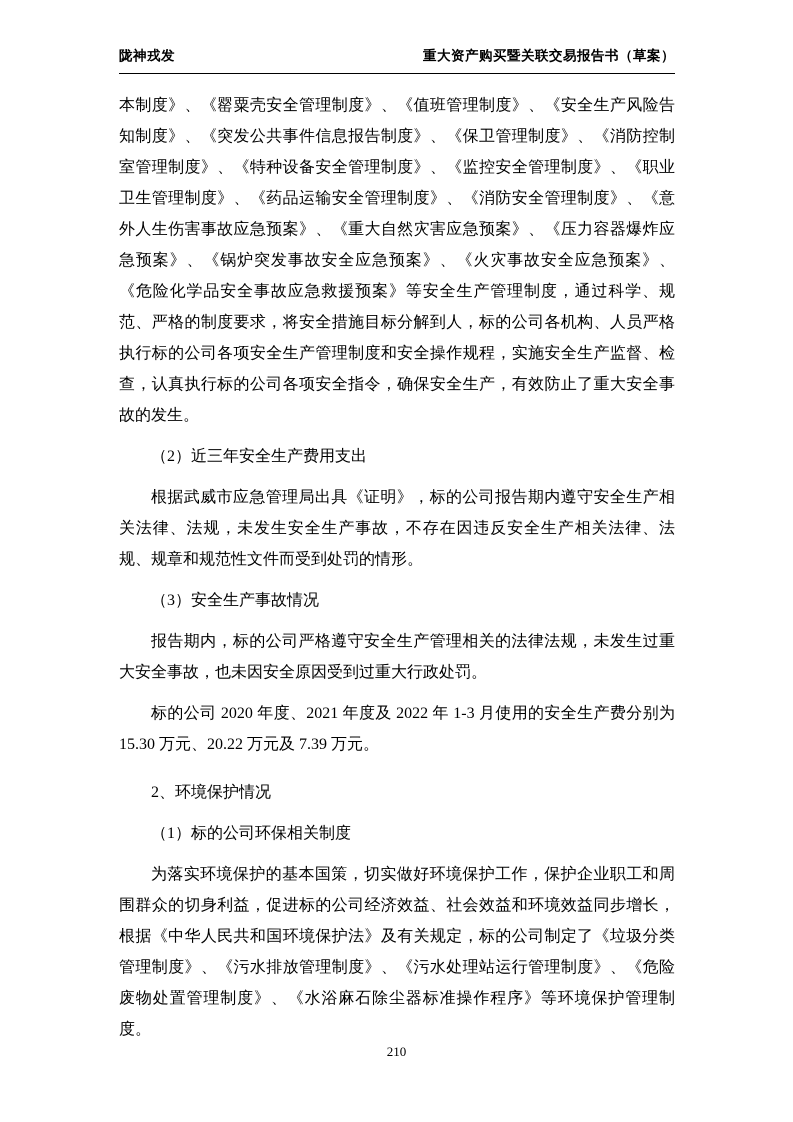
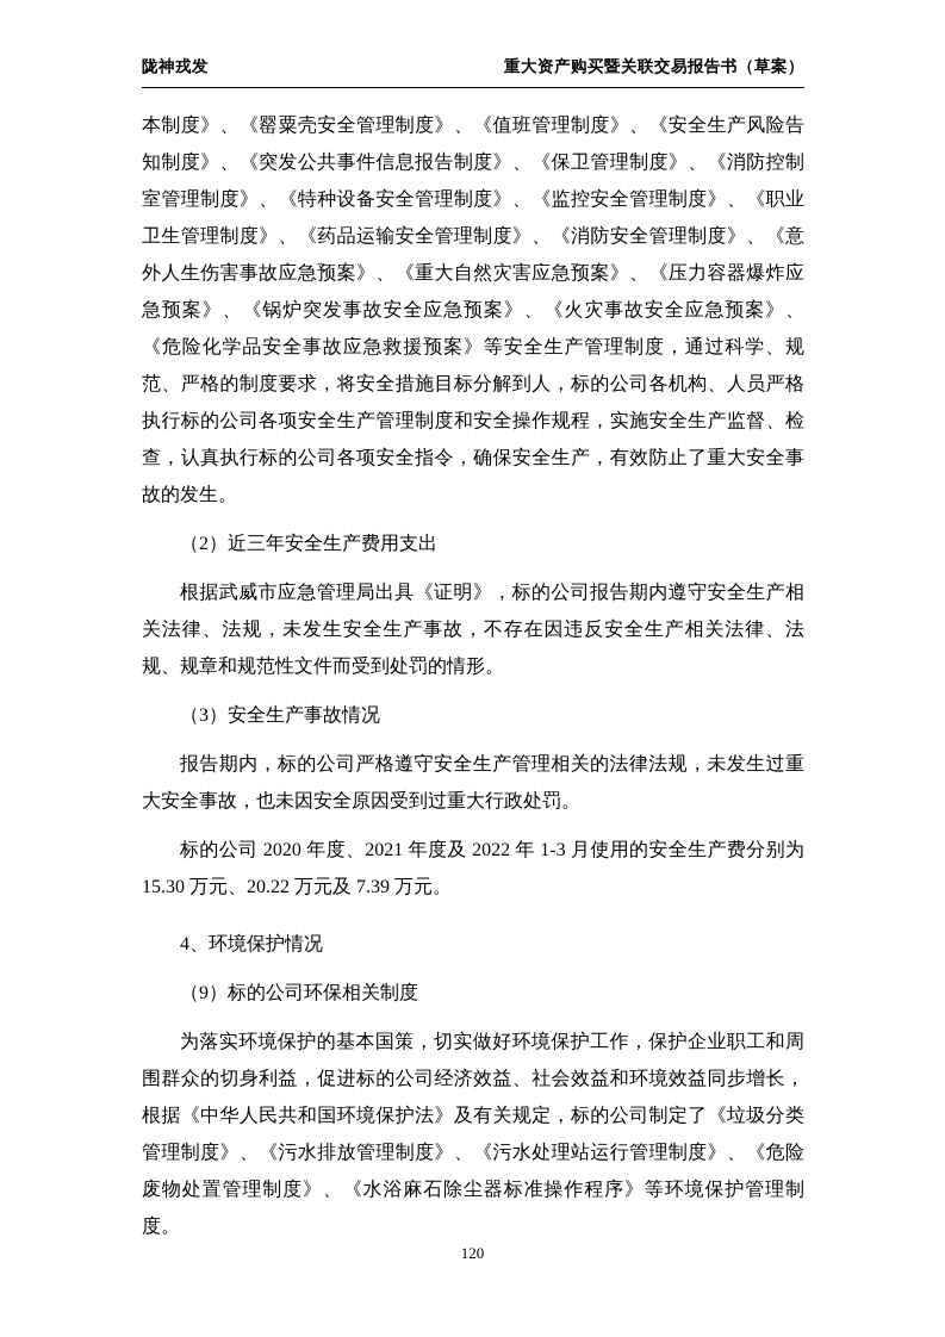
  陇神戎发
  重大资产购买暨关联交易报告书（草案）
  本制度》、《罂粟壳安全管理制度》、《值班管理制度》、《安全生产风险告知制度》、《突发公共事件信息报告制度》、《保卫管理制度》、《消防控制室管理制度》、《特种设备安全管理制度》、《监控安全管理制度》、《职业卫生管理制度》、《药品运输安全管理制度》、《消防安全管理制度》、《意外人生伤害事故应急预案》、《重大自然灾害应急预案》、《压力容器爆炸应急预案》、《锅炉突发事故安全应急预案》、《火灾事故安全应急预案》、《危险化学品安全事故应急救援预案》等安全生产管理制度，通过科学、规范、严格的制度要求，将安全措施目标分解到人，标的公司各机构、人员严格执行标的公司各项安全生产管理制度和安全操作规程，实施安全生产监督、检查，认真执行标的公司各项安全指令，确保安全生产，有效防止了重大安全事故的发生。
  （2）近三年安全生产费用支出
  根据武威市应急管理局出具《证明》，标的公司报告期内遵守安全生产相关法律、法规，未发生安全生产事故，不存在因违反安全生产相关法律、法规、规章和规范性文件而受到处罚的情形。
  （3）安全生产事故情况
  报告期内，标的公司严格遵守安全生产管理相关的法律法规，未发生过重大安全事故，也未因安全原因受到过重大行政处罚。
  标的公司 2020 年度、2021 年度及 2022 年 1-3 月使用的安全生产费分别为 15.30 万元、20.22 万元及 7.39 万元。
- 2、环境保护情况
+ 4、环境保护情况
- （1）标的公司环保相关制度
+ （9）标的公司环保相关制度
  为落实环境保护的基本国策，切实做好环境保护工作，保护企业职工和周围群众的切身利益，促进标的公司经济效益、社会效益和环境效益同步增长，根据《中华人民共和国环境保护法》及有关规定，标的公司制定了《垃圾分类管理制度》、《污水排放管理制度》、《污水处理站运行管理制度》、《危险废物处置管理制度》、《水浴麻石除尘器标准操作程序》等环境保护管理制度。
- 210
+ 120
